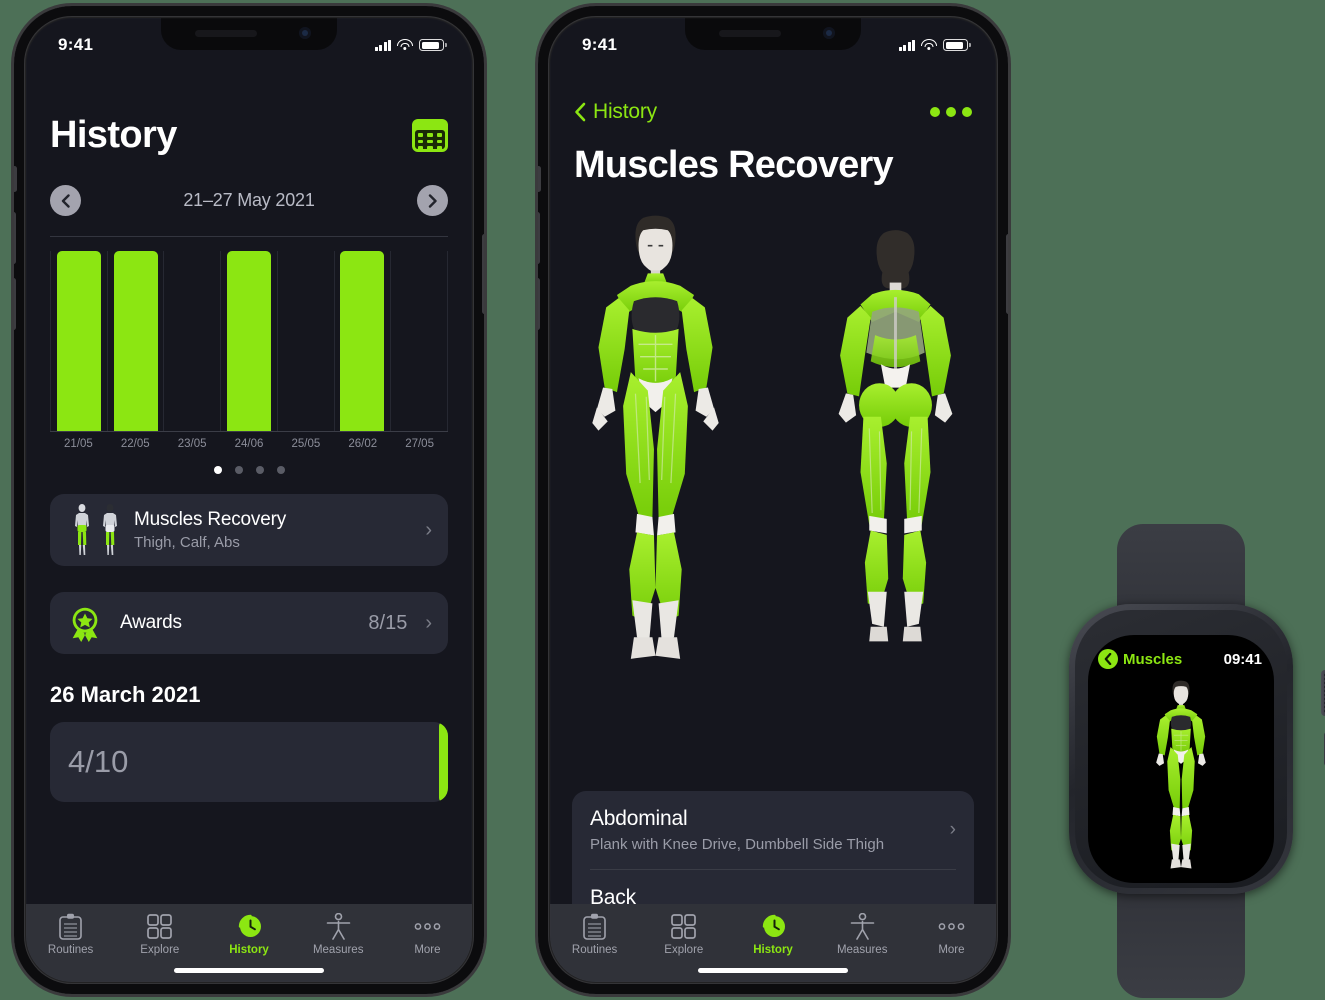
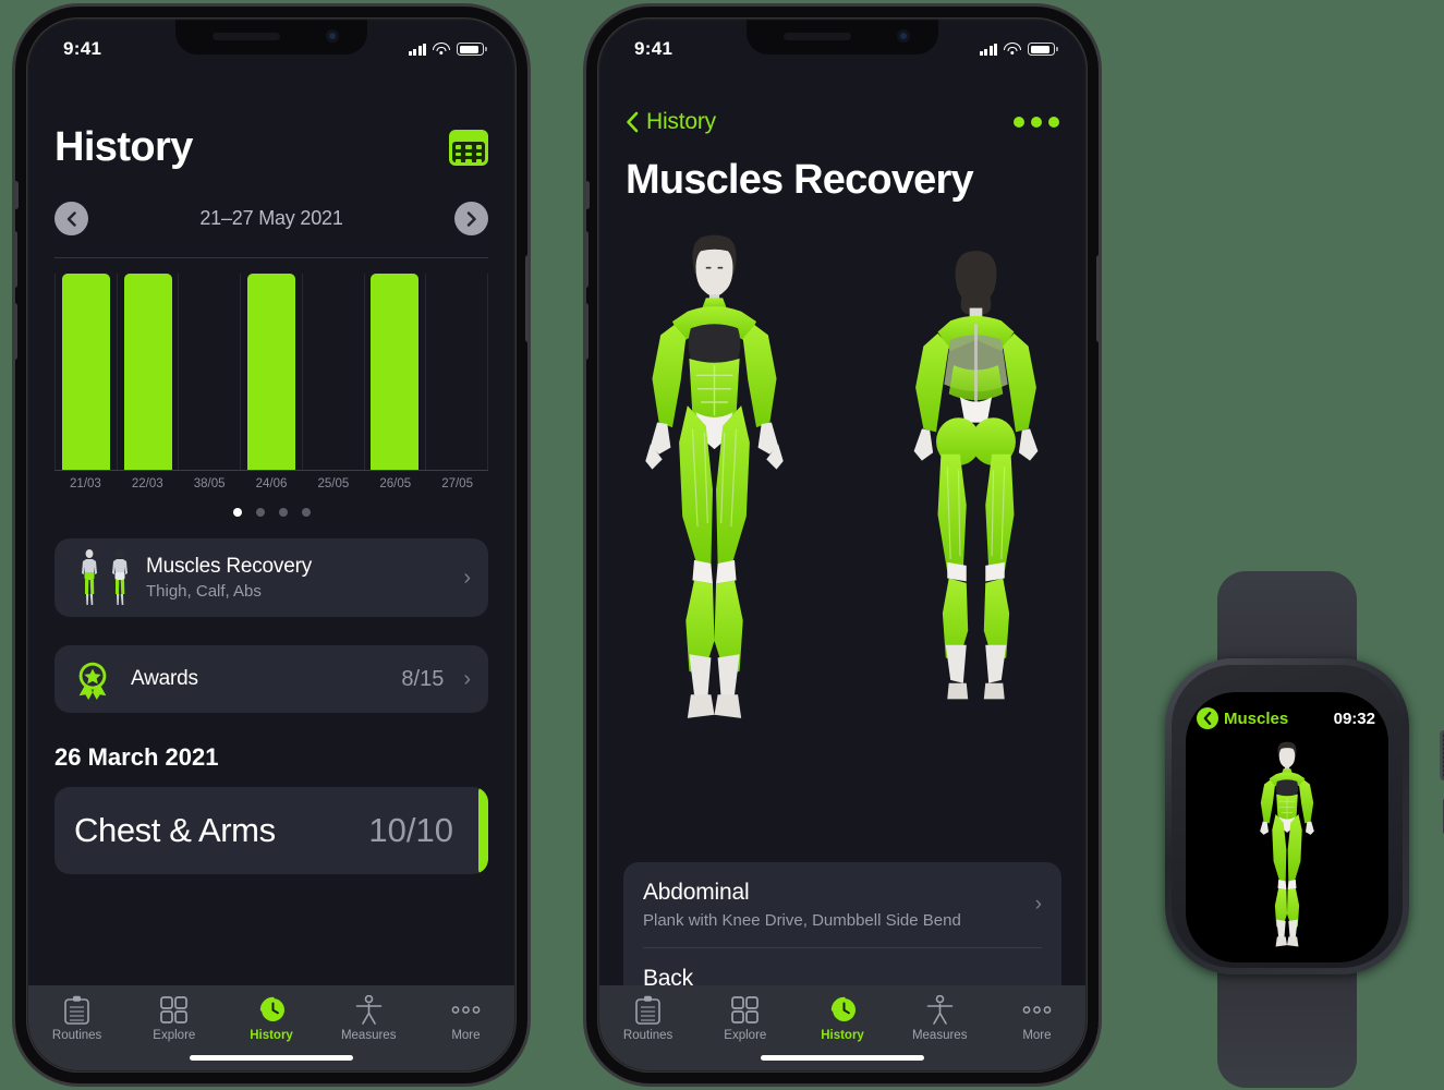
  9:41
  History
  21–27 May 2021
- 21/05
+ 21/03
- 22/05
+ 22/03
- 23/05
+ 38/05
  24/06
  25/05
- 26/02
+ 26/05
  27/05
  Muscles Recovery
  Thigh, Calf, Abs
  ›
  Awards
  8/15
  ›
  26 March 2021
+ Chest & Arms
- 4/10
+ 10/10
  Routines
  Explore
  History
  Measures
  More
  9:41
  History
  Muscles Recovery
  Abdominal
- Plank with Knee Drive, Dumbbell Side Thigh
+ Plank with Knee Drive, Dumbbell Side Bend
  ›
  Back
  Routines
  Explore
  History
  Measures
  More
  Muscles
- 09:41
+ 09:32
